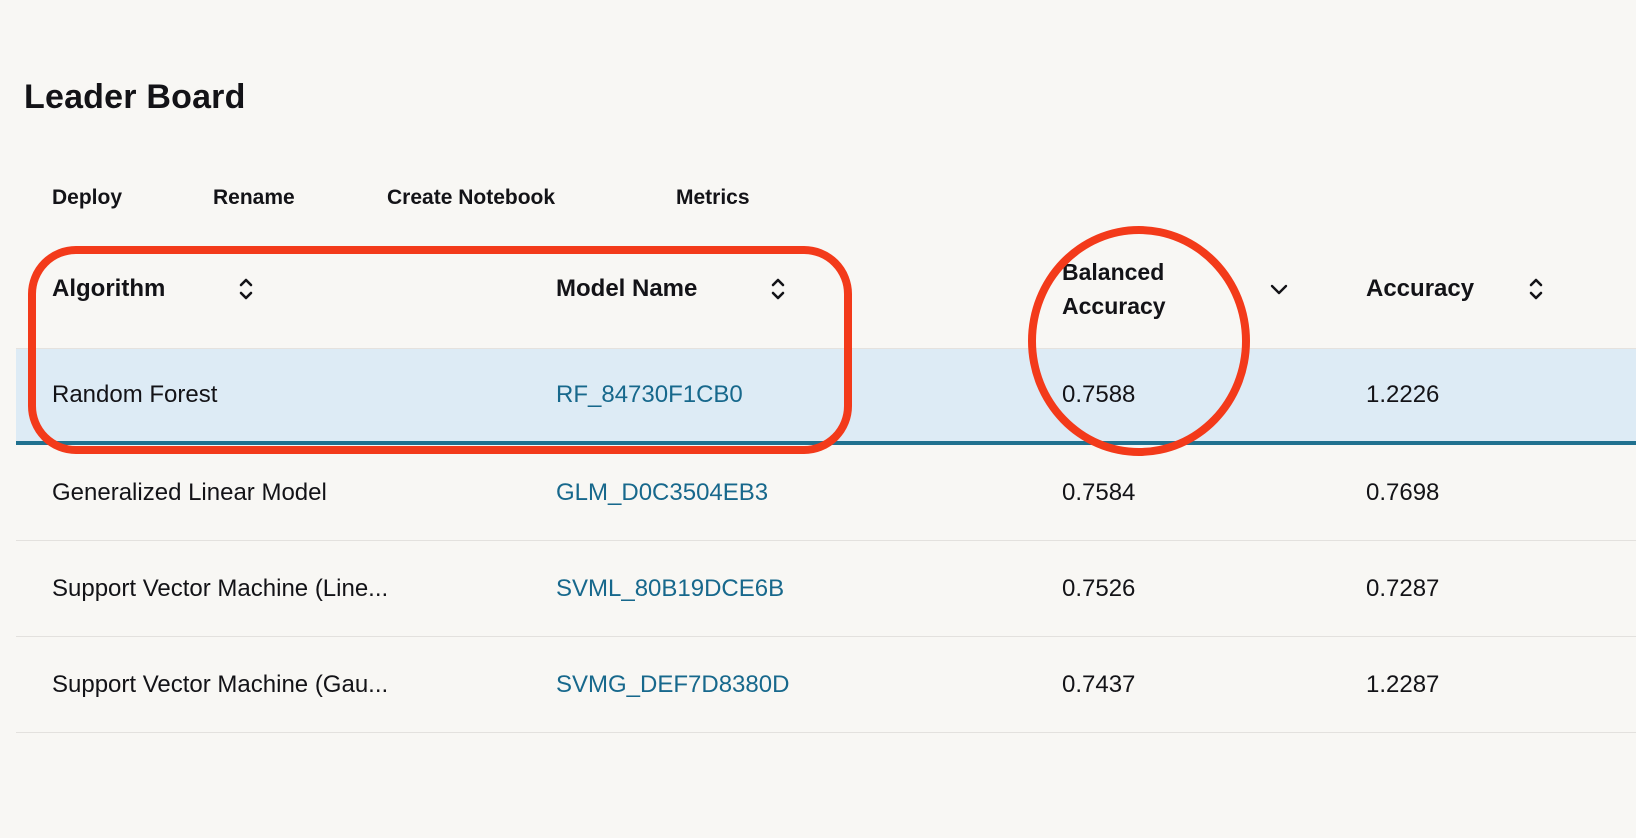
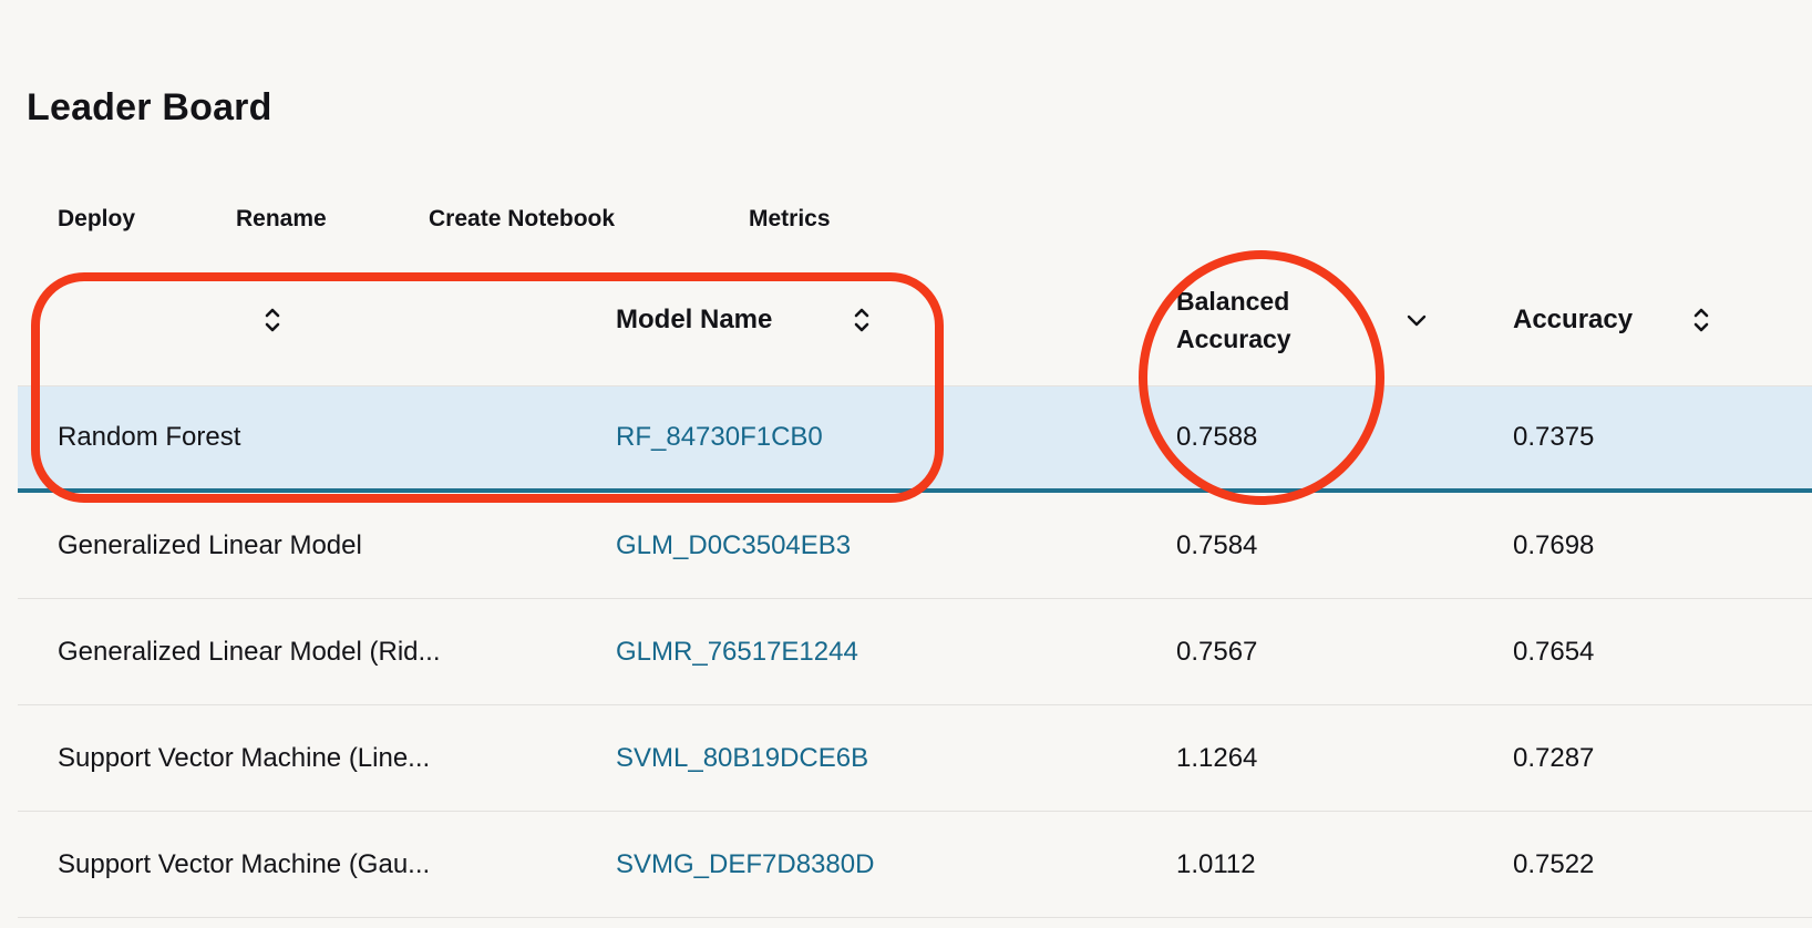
  Leader Board
  Deploy
  Rename
  Create Notebook
  Metrics
- Algorithm
  Model Name
  Balanced
  Accuracy
  Accuracy
  Random Forest
  RF_84730F1CB0
  0.7588
- 1.2226
+ 0.7375
  Generalized Linear Model
  GLM_D0C3504EB3
  0.7584
  0.7698
+ Generalized Linear Model (Rid...
+ GLMR_76517E1244
+ 0.7567
+ 0.7654
  Support Vector Machine (Line...
  SVML_80B19DCE6B
- 0.7526
+ 1.1264
  0.7287
  Support Vector Machine (Gau...
  SVMG_DEF7D8380D
- 0.7437
+ 1.0112
- 1.2287
+ 0.7522
